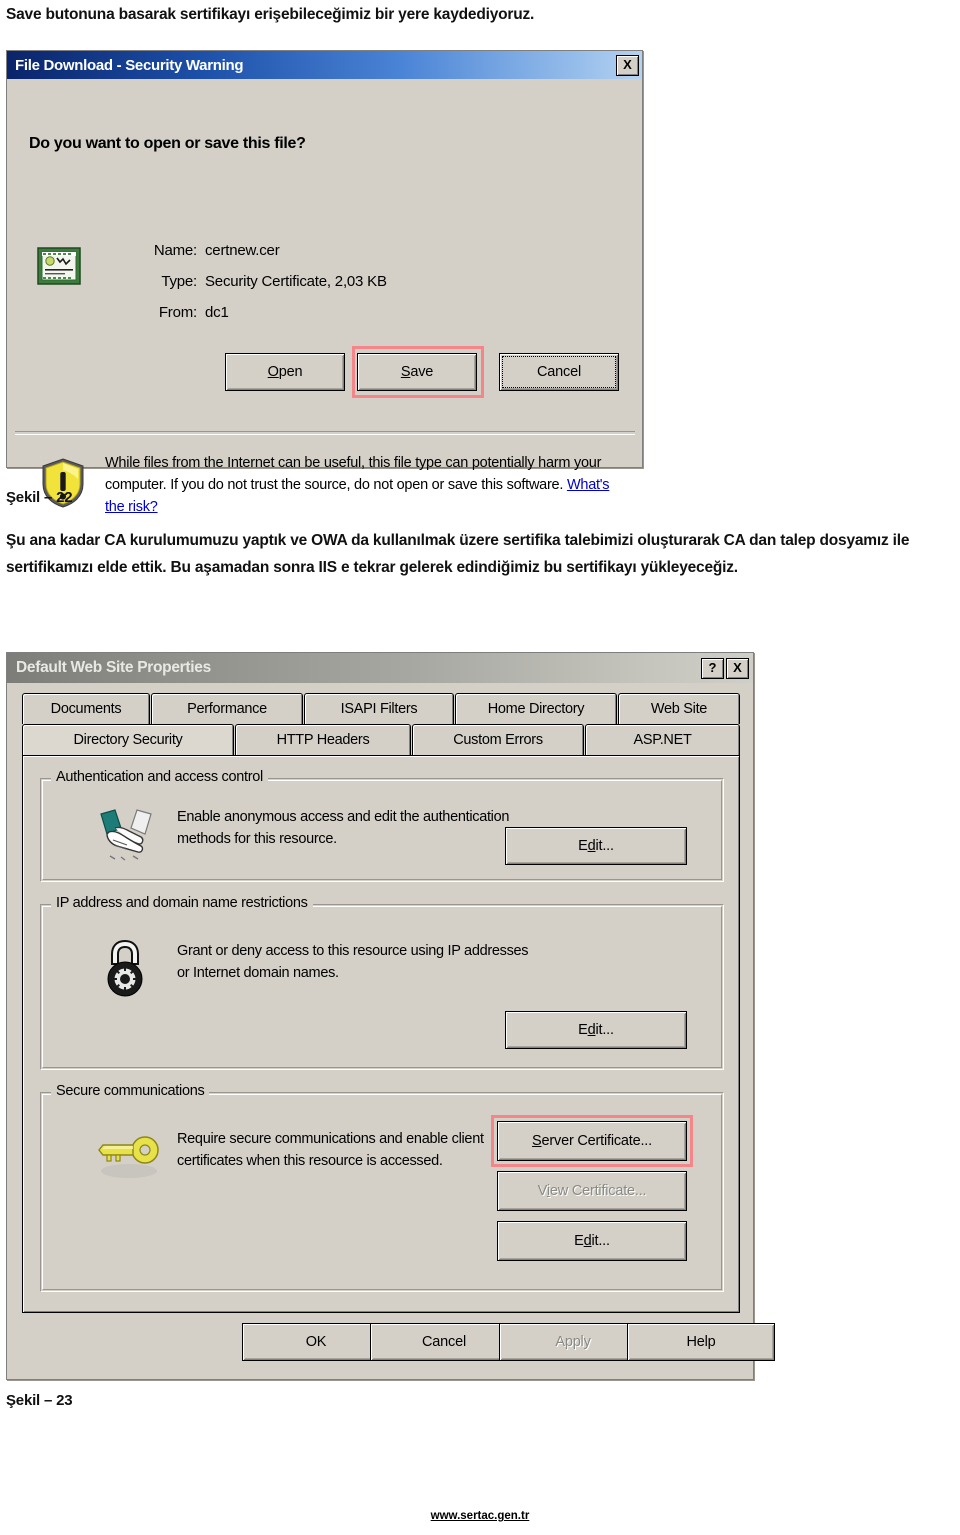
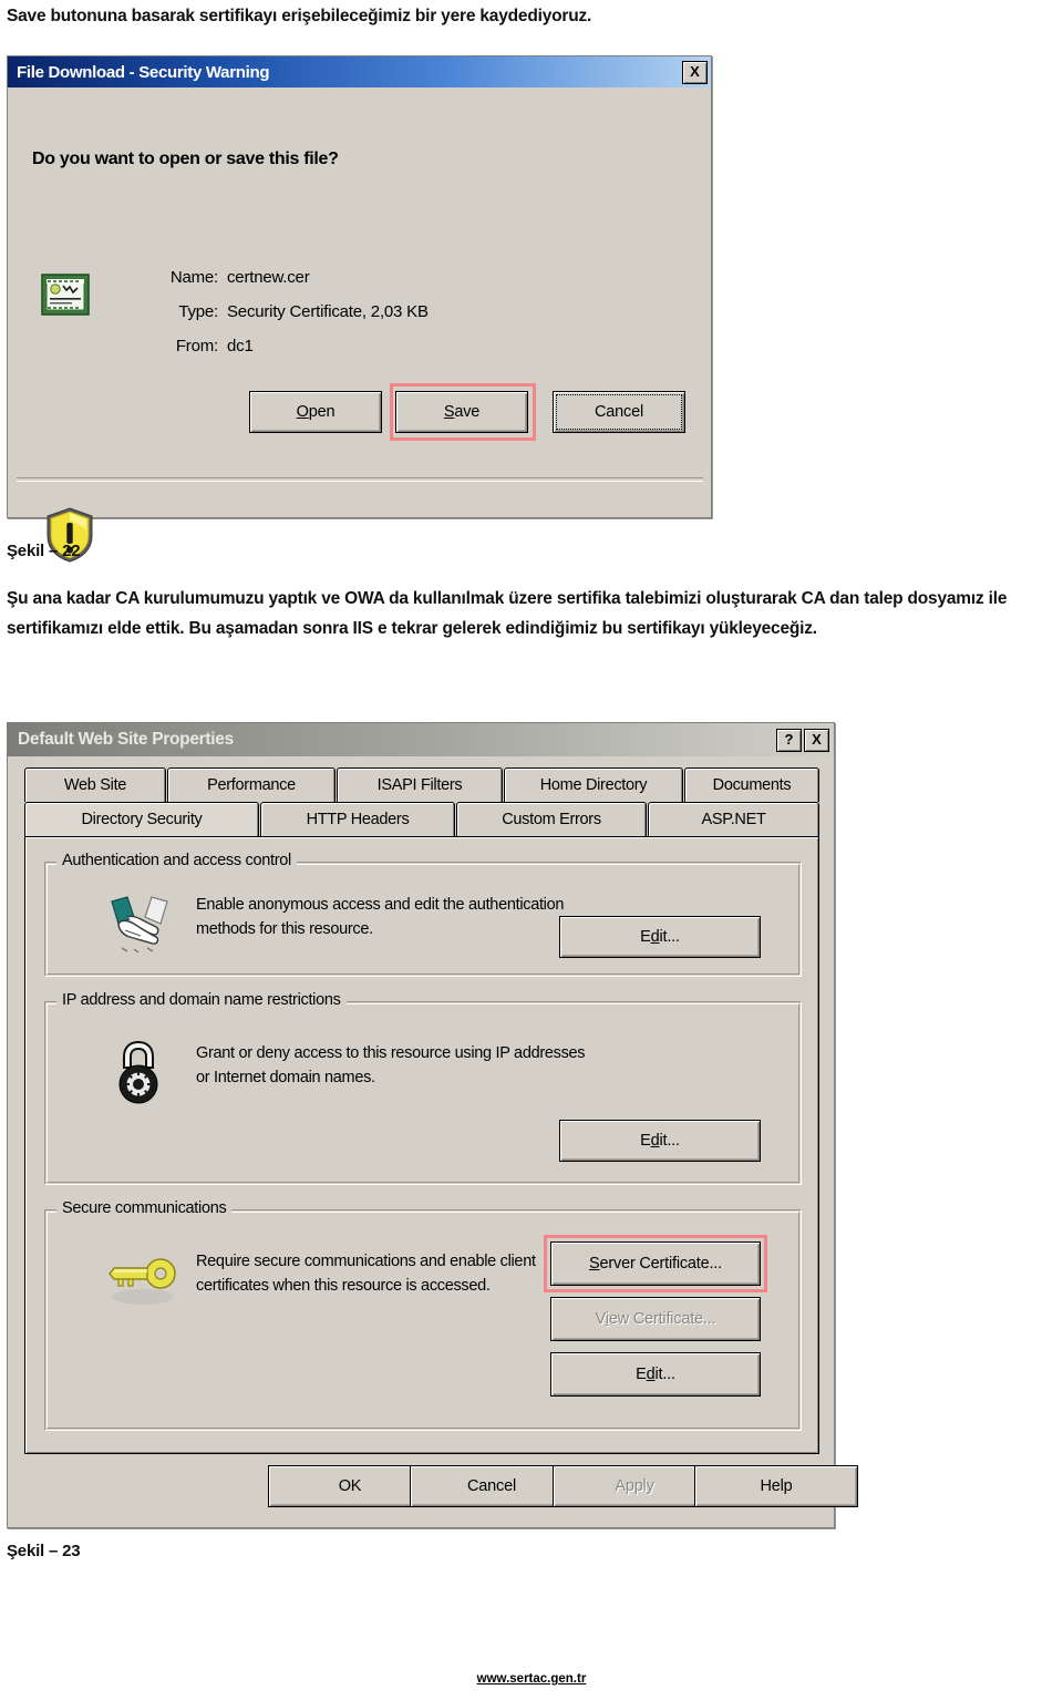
  Save butonuna basarak sertifikayı erişebileceğimiz bir yere kaydediyoruz.
  File Download - Security Warning
  X
  Do you want to open or save this file?
  Name: certnew.cer
  Type: Security Certificate, 2,03 KB
  From: dc1
  Open
  Save
  Cancel
- While files from the Internet can be useful, this file type can potentially harm your computer. If you do not trust the source, do not open or save this software. What's the risk?
  Şekil – 22
  Şu ana kadar CA kurulumumuzu yaptık ve OWA da kullanılmak üzere sertifika talebimizi oluşturarak CA dan talep dosyamız ile sertifikamızı elde ettik. Bu aşamadan sonra IIS e tekrar gelerek edindiğimiz bu sertifikayı yükleyeceğiz.
  Default Web Site Properties
  ?
  X
- Documents
+ Web Site
  Performance
  ISAPI Filters
  Home Directory
- Web Site
+ Documents
  Directory Security
  HTTP Headers
  Custom Errors
  ASP.NET
  Authentication and access control
  Enable anonymous access and edit the authentication methods for this resource.
  Edit...
  IP address and domain name restrictions
  Grant or deny access to this resource using IP addresses or Internet domain names.
  Edit...
  Secure communications
  Require secure communications and enable client certificates when this resource is accessed.
  Server Certificate...
  View Certificate...
  Edit...
  OK
  Cancel
  Apply
  Help
  Şekil – 23
  www.sertac.gen.tr
